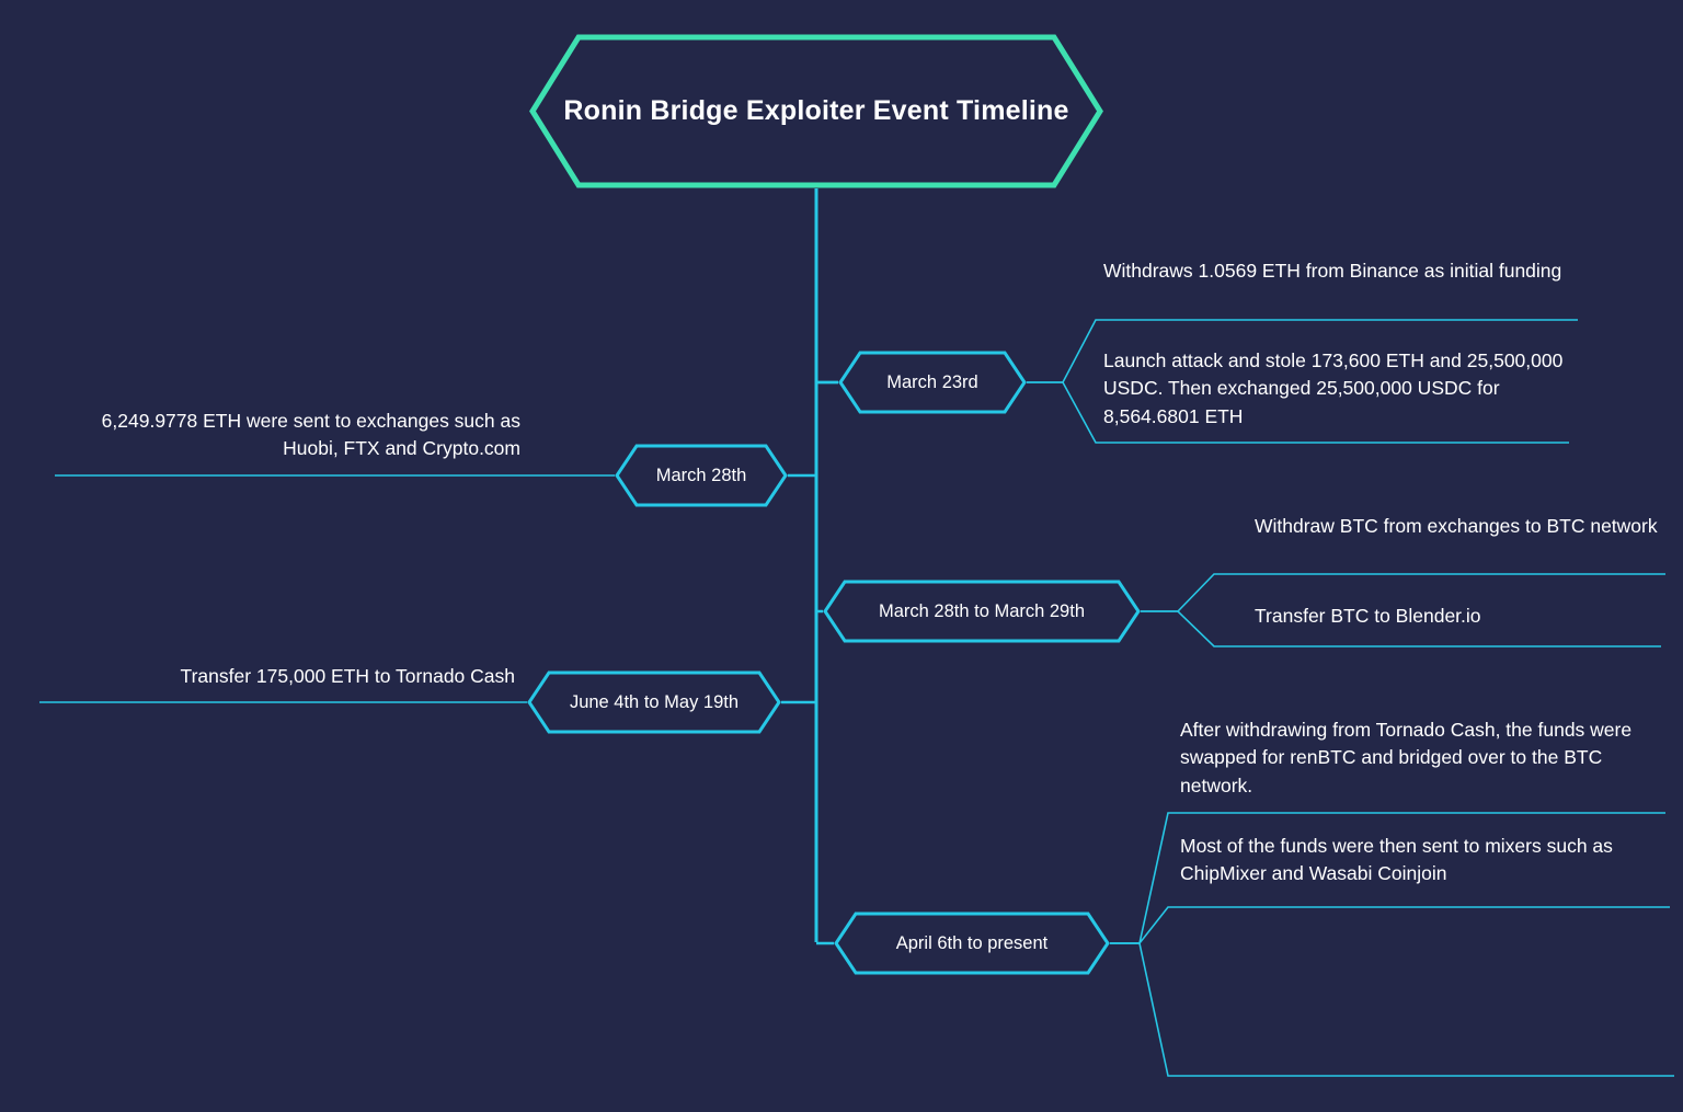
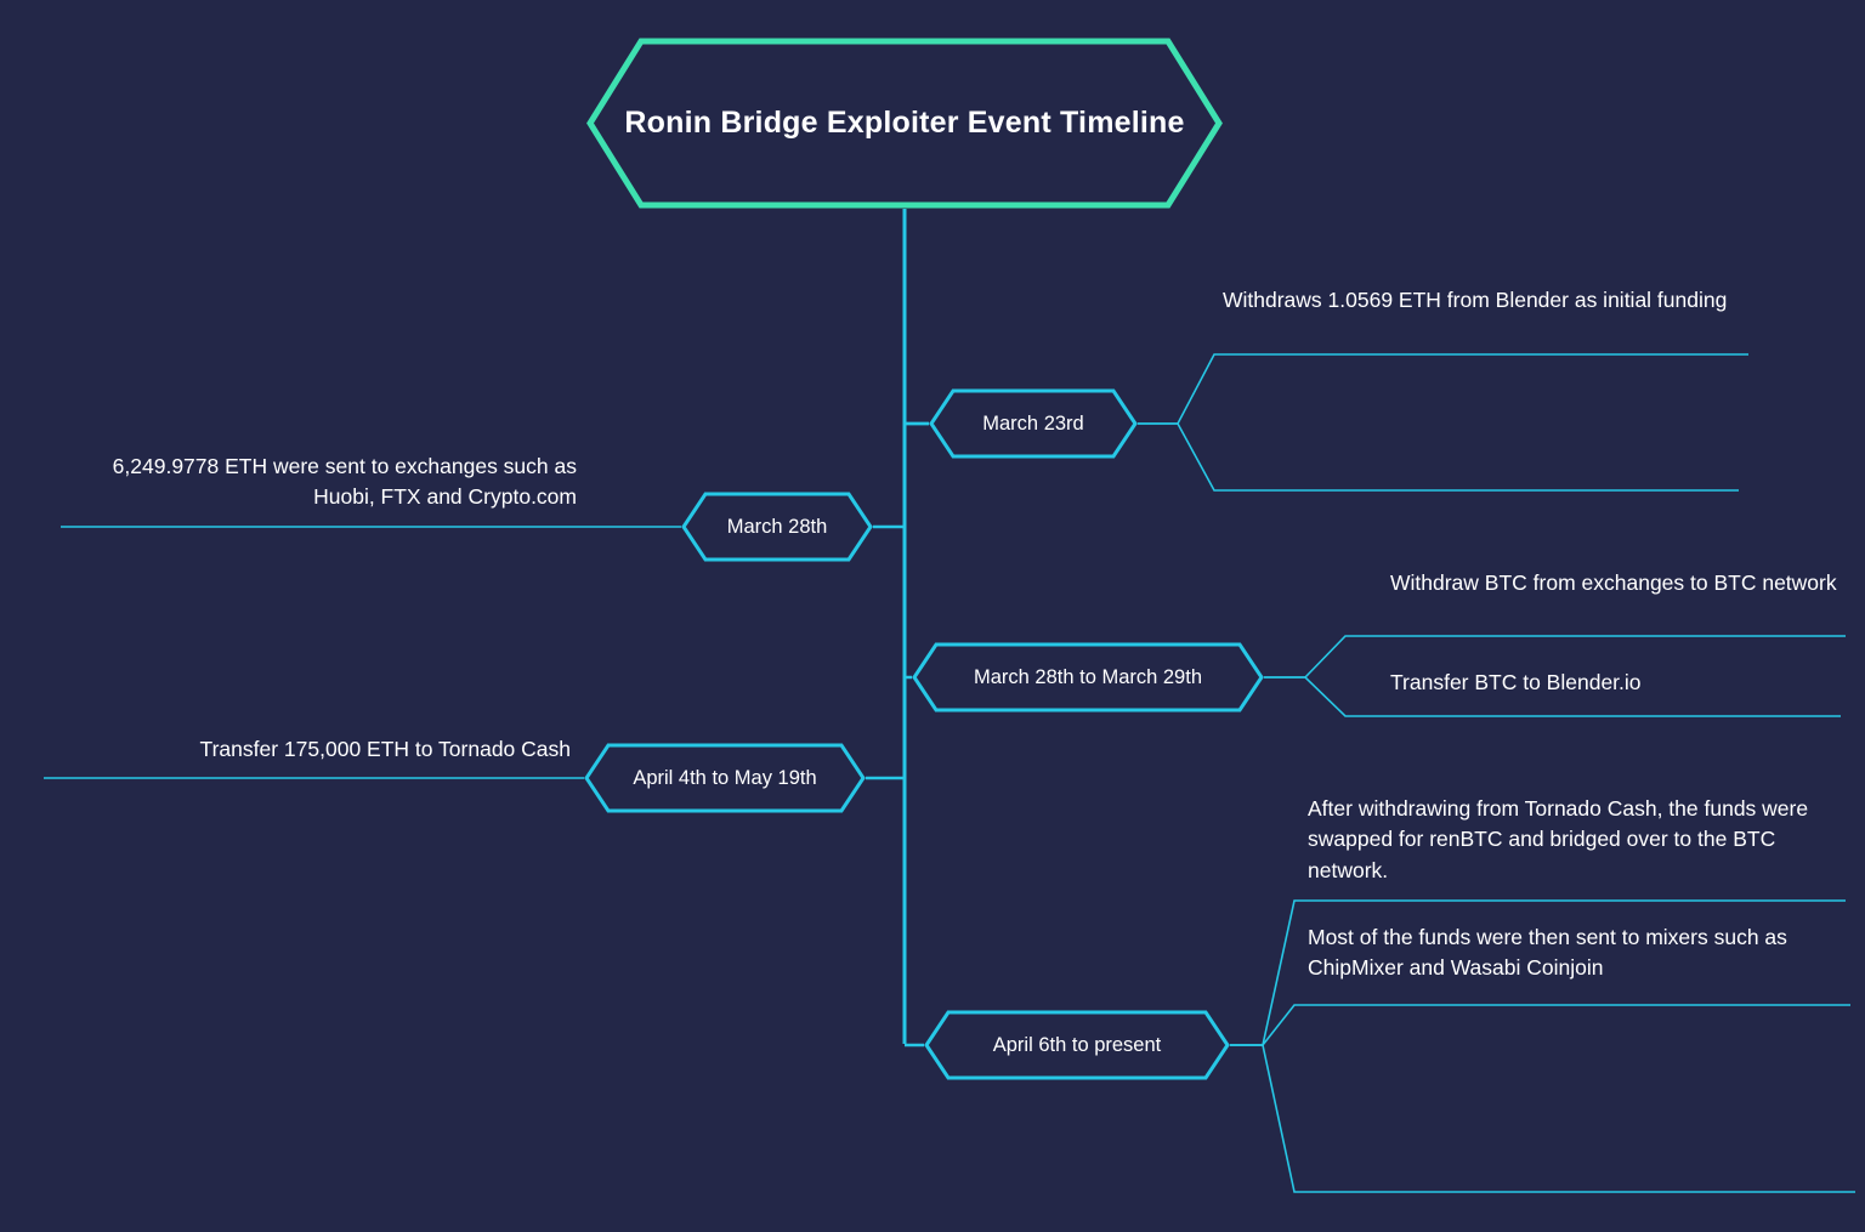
  Ronin Bridge Exploiter Event Timeline
  March 23rd
  March 28th
  March 28th to March 29th
- June 4th to May 19th
+ April 4th to May 19th
  April 6th to present
- Withdraws 1.0569 ETH from Binance as initial funding
+ Withdraws 1.0569 ETH from Blender as initial funding
- Launch attack and stole 173,600 ETH and 25,500,000 USDC. Then exchanged 25,500,000 USDC for 8,564.6801 ETH
  Withdraw BTC from exchanges to BTC network
  Transfer BTC to Blender.io
  After withdrawing from Tornado Cash, the funds were swapped for renBTC and bridged over to the BTC network.
  Most of the funds were then sent to mixers such as ChipMixer and Wasabi Coinjoin
  6,249.9778 ETH were sent to exchanges such as Huobi, FTX and Crypto.com
  Transfer 175,000 ETH to Tornado Cash
